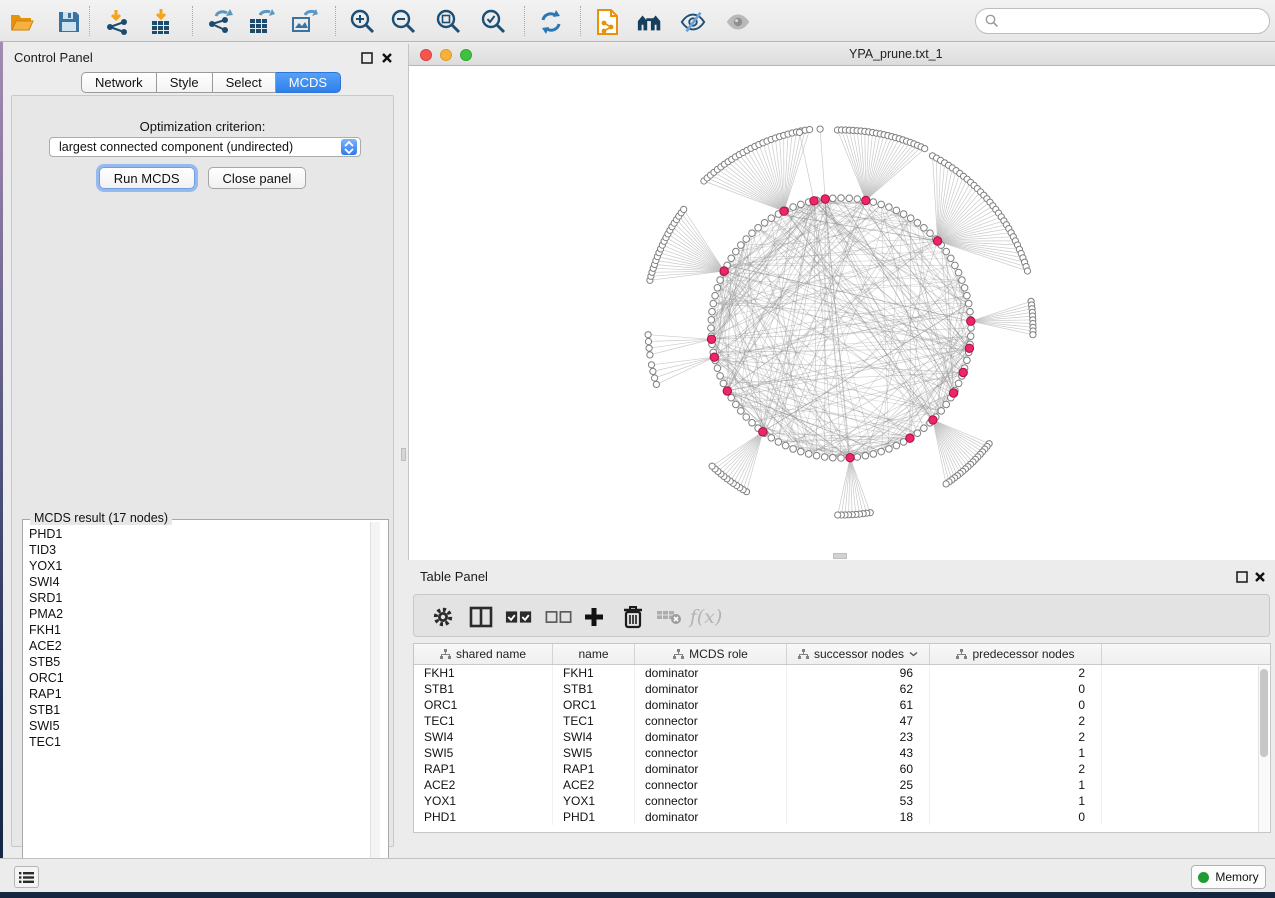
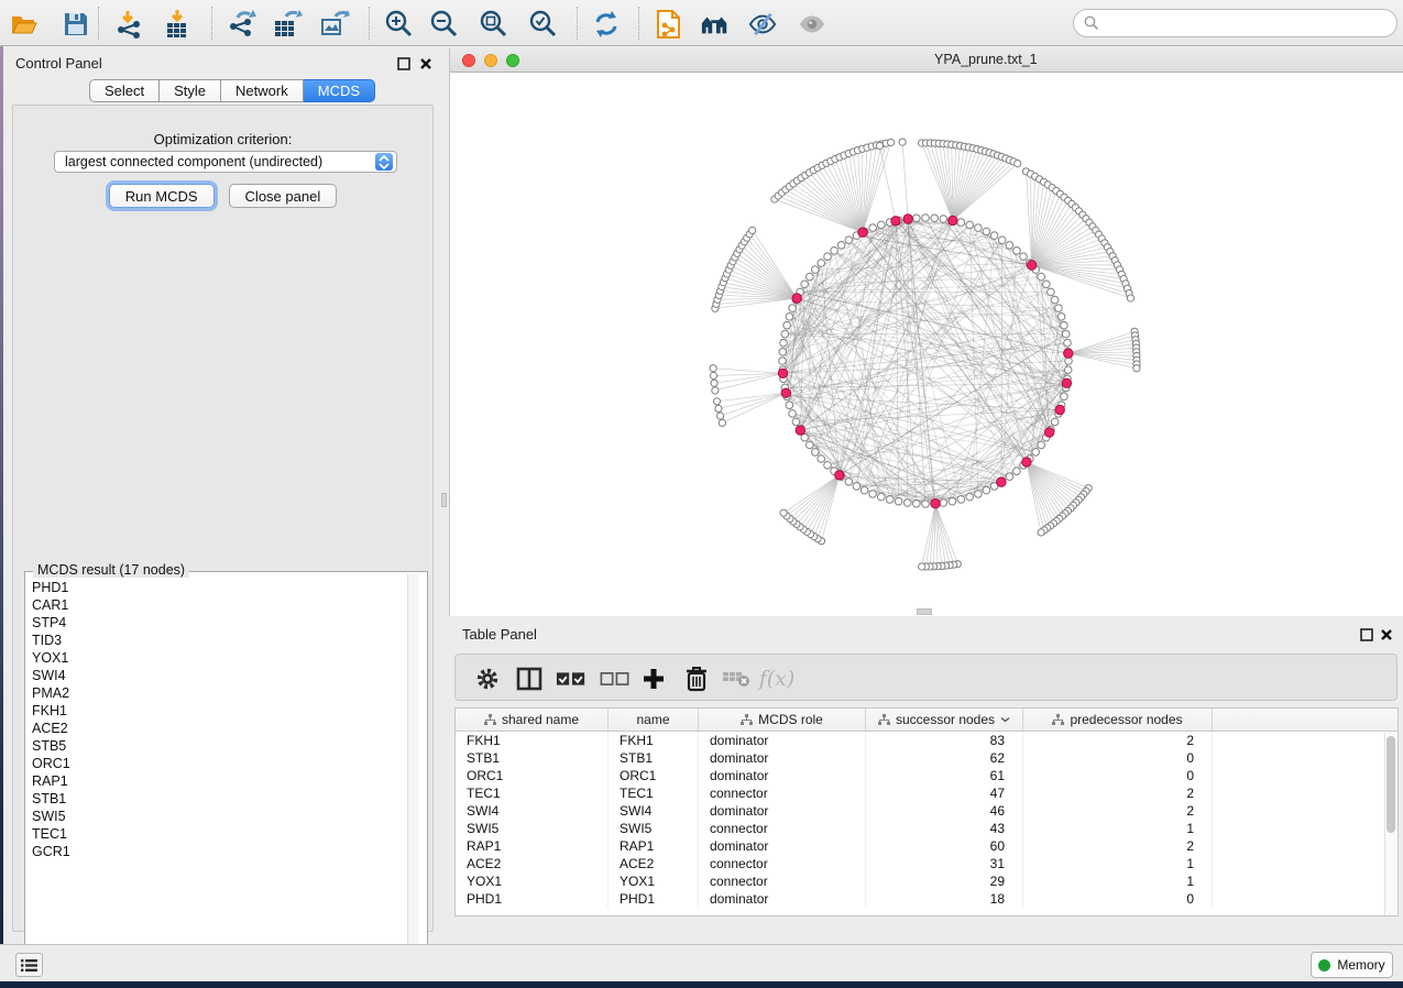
  Control Panel
- Network
+ Select
  Style
- Select
+ Network
  MCDS
  Optimization criterion:
  largest connected component (undirected)
  Run MCDS
  Close panel
  MCDS result (17 nodes)
  PHD1
+ CAR1
+ STP4
  TID3
  YOX1
  SWI4
- SRD1
  PMA2
  FKH1
  ACE2
  STB5
  ORC1
  RAP1
  STB1
  SWI5
  TEC1
+ GCR1
  YPA_prune.txt_1
  Table Panel
  f(x)
  shared name
  name
  MCDS role
  successor nodes
  predecessor nodes
  FKH1
  FKH1
  dominator
- 96
+ 83
  2
  STB1
  STB1
  dominator
  62
  0
  ORC1
  ORC1
  dominator
  61
  0
  TEC1
  TEC1
  connector
  47
  2
  SWI4
  SWI4
  dominator
- 23
+ 46
  2
  SWI5
  SWI5
  connector
  43
  1
  RAP1
  RAP1
  dominator
  60
  2
  ACE2
  ACE2
  connector
- 25
+ 31
  1
  YOX1
  YOX1
  connector
- 53
+ 29
  1
  PHD1
  PHD1
  dominator
  18
  0
  Memory
